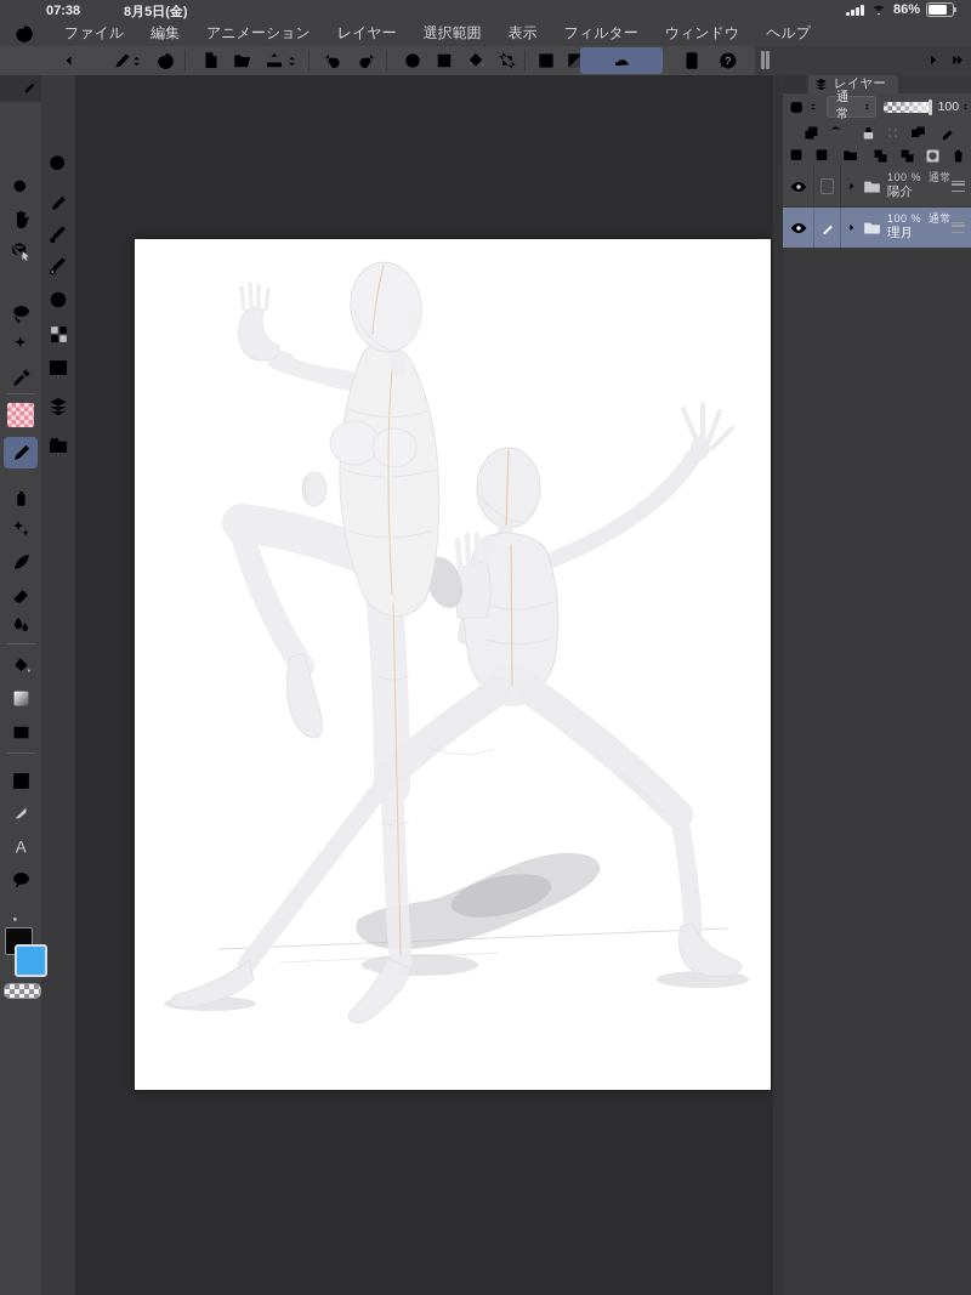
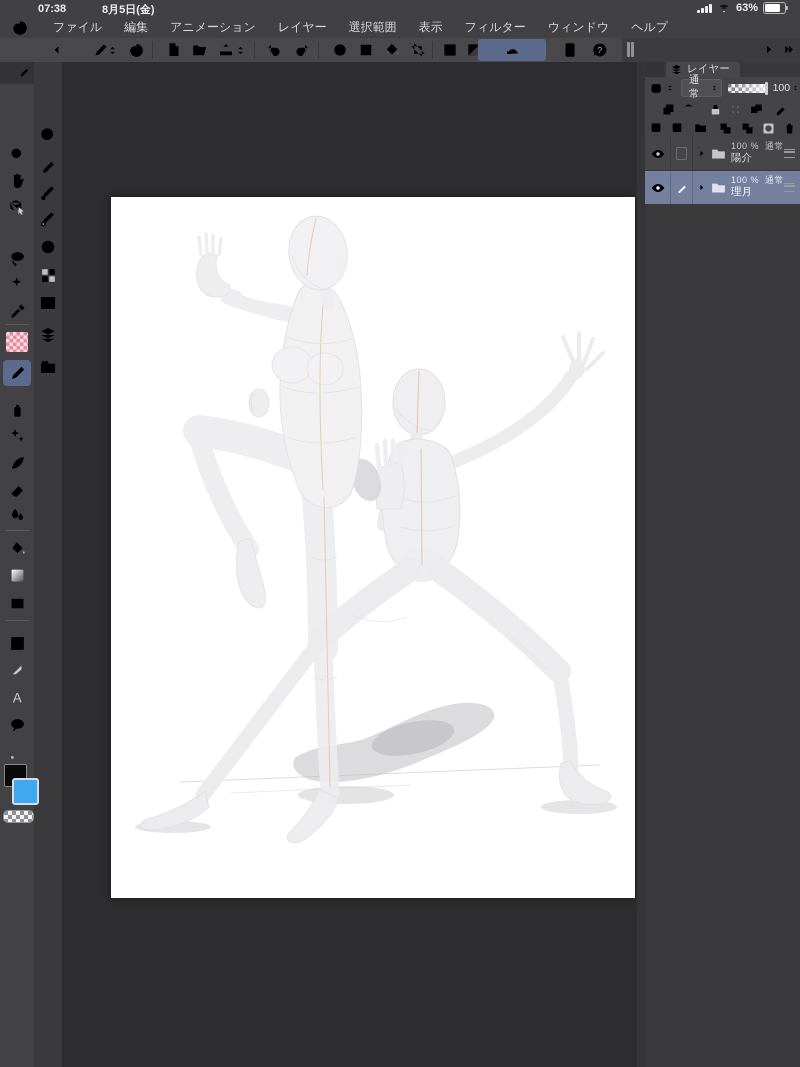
  07:38
  8月5日(金)
- 86%
+ 63%
  ファイル
  編集
  アニメーション
  レイヤー
  選択範囲
  表示
  フィルター
  ウィンドウ
  ヘルプ
  レイヤー
  通常
  100
  100 % 通常
  陽介
  100 % 通常
  理月
